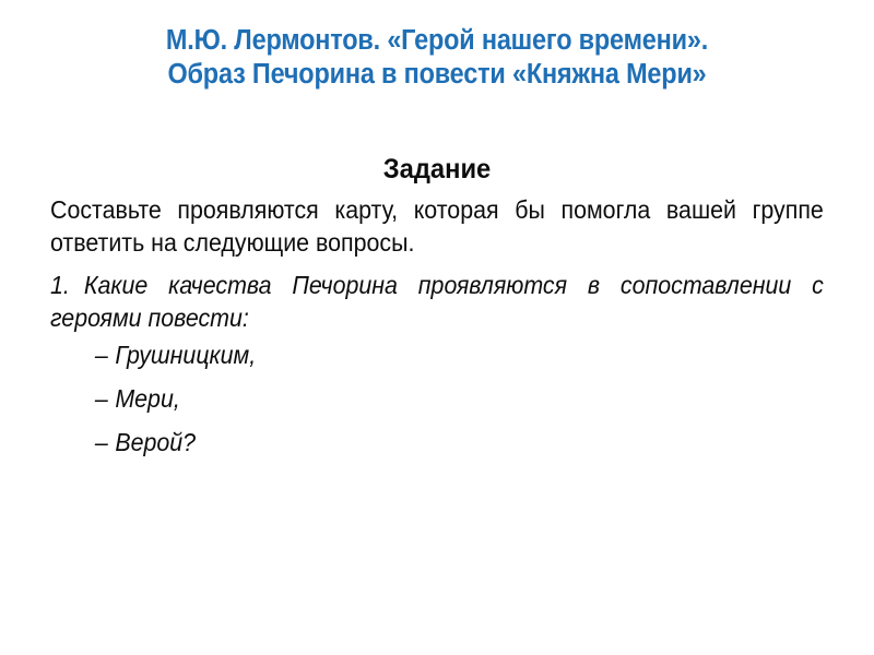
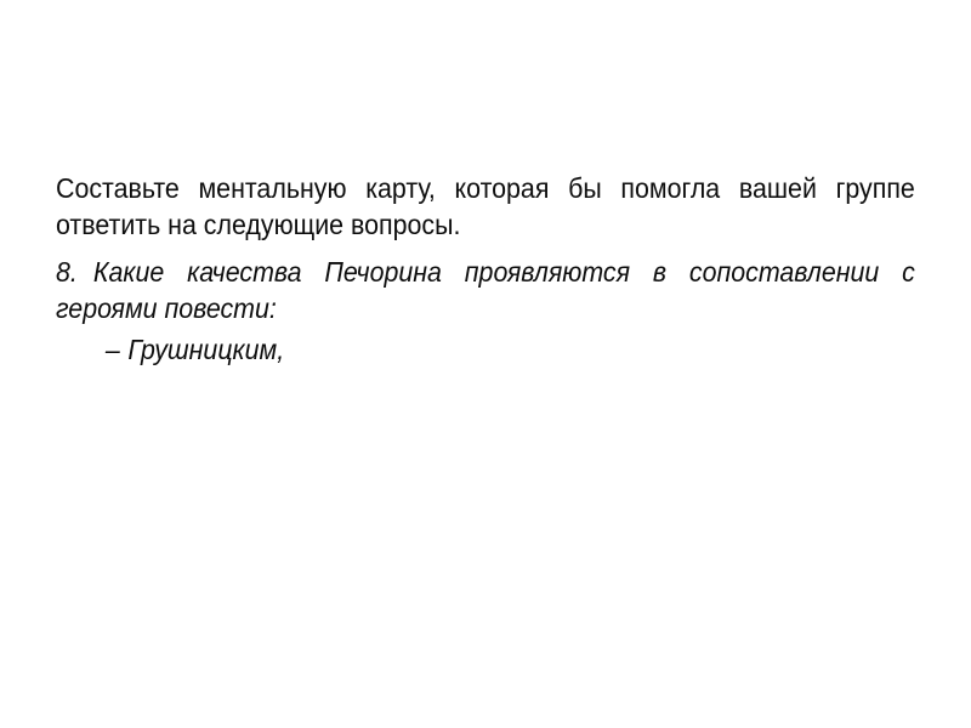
- М.Ю. Лермонтов. «Герой нашего времени».
- Образ Печорина в повести «Княжна Мери»
- Задание
- Составьте проявляются карту, которая бы помогла вашей группе ответить на следующие вопросы.
+ Составьте ментальную карту, которая бы помогла вашей группе ответить на следующие вопросы.
- 1. Какие качества Печорина проявляются в сопоставлении с героями повести:
+ 8. Какие качества Печорина проявляются в сопоставлении с героями повести:
  – Грушницким,
- – Мери,
- – Верой?
